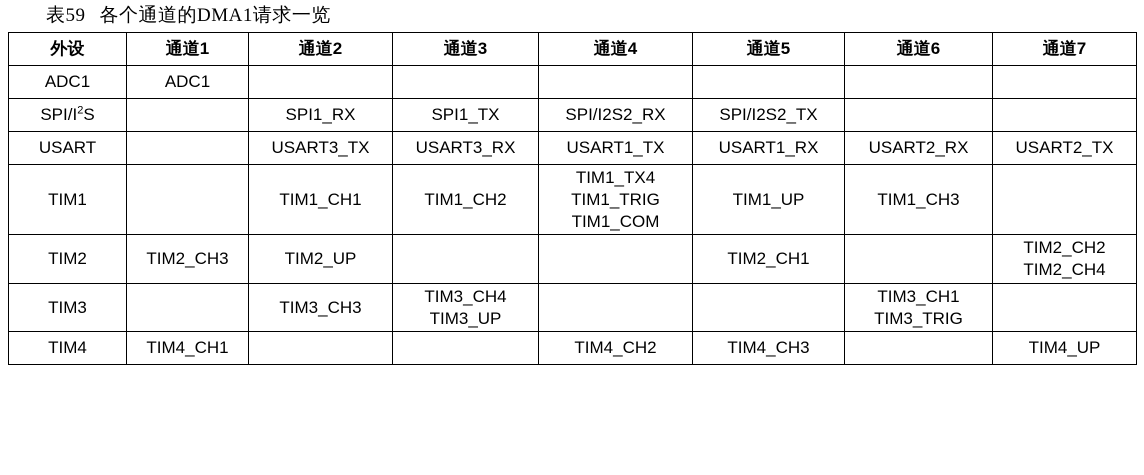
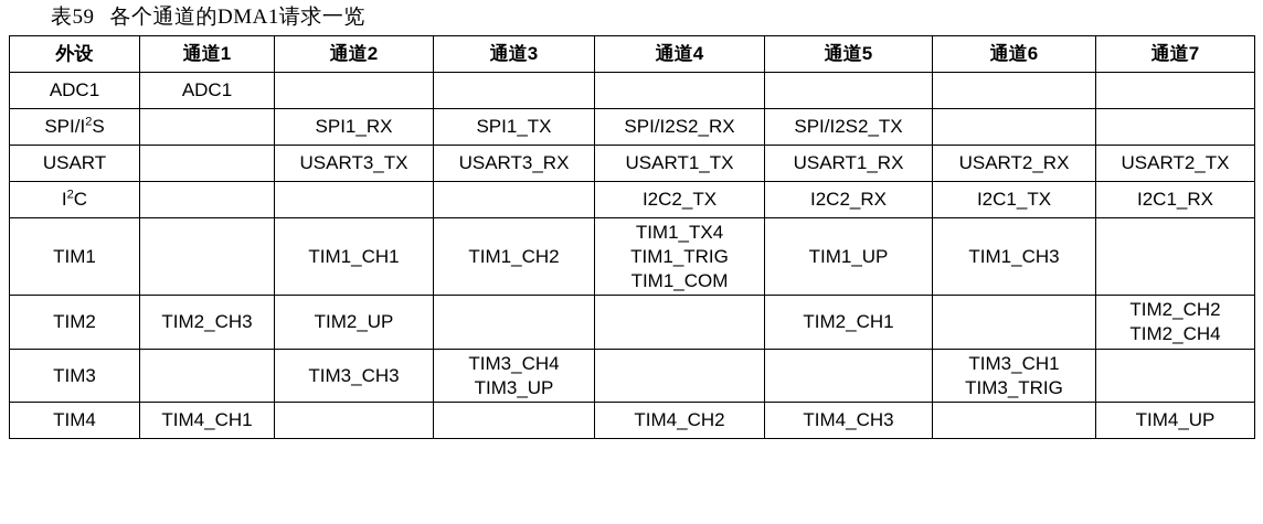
  表59 各个通道的DMA1请求一览
  外设	通道1	通道2	通道3	通道4	通道5	通道6	通道7
  ADC1	ADC1
  SPI/I2S		SPI1_RX	SPI1_TX	SPI/I2S2_RX	SPI/I2S2_TX
  USART		USART3_TX	USART3_RX	USART1_TX	USART1_RX	USART2_RX	USART2_TX
+ I2C				I2C2_TX	I2C2_RX	I2C1_TX	I2C1_RX
  TIM1		TIM1_CH1	TIM1_CH2	TIM1_TX4TIM1_TRIGTIM1_COM	TIM1_UP	TIM1_CH3
  TIM2	TIM2_CH3	TIM2_UP			TIM2_CH1		TIM2_CH2TIM2_CH4
  TIM3		TIM3_CH3	TIM3_CH4TIM3_UP			TIM3_CH1TIM3_TRIG
  TIM4	TIM4_CH1			TIM4_CH2	TIM4_CH3		TIM4_UP
